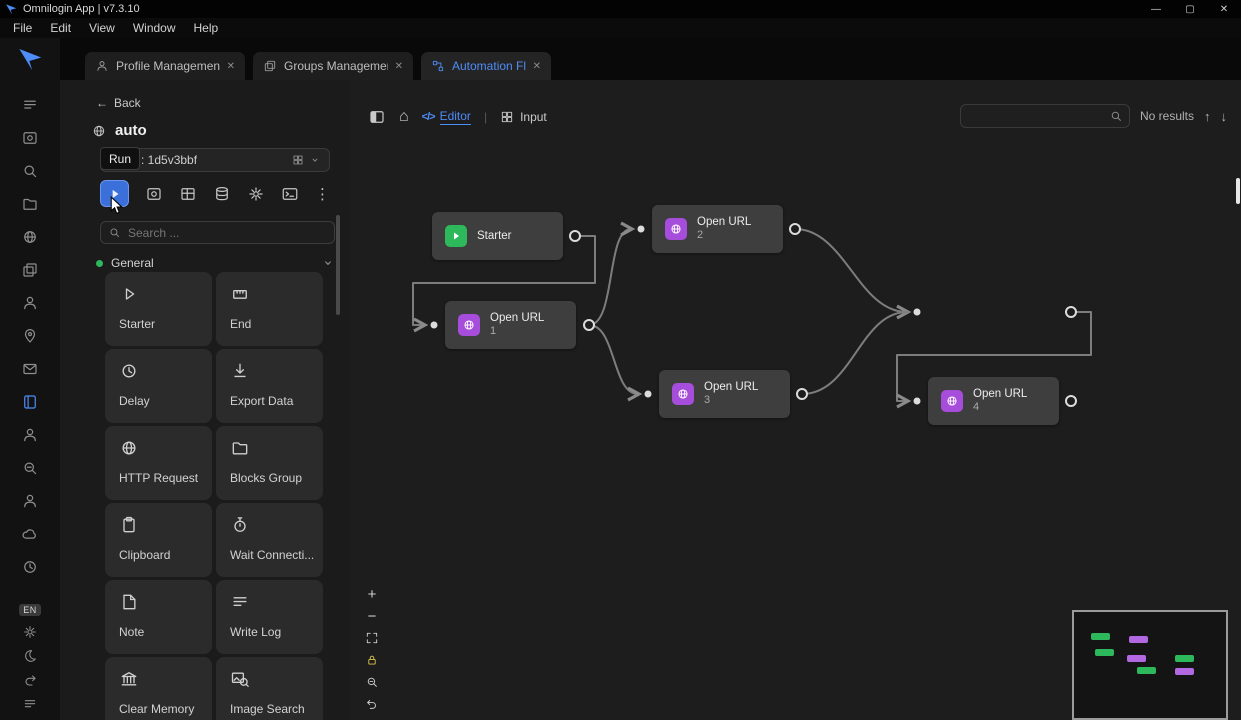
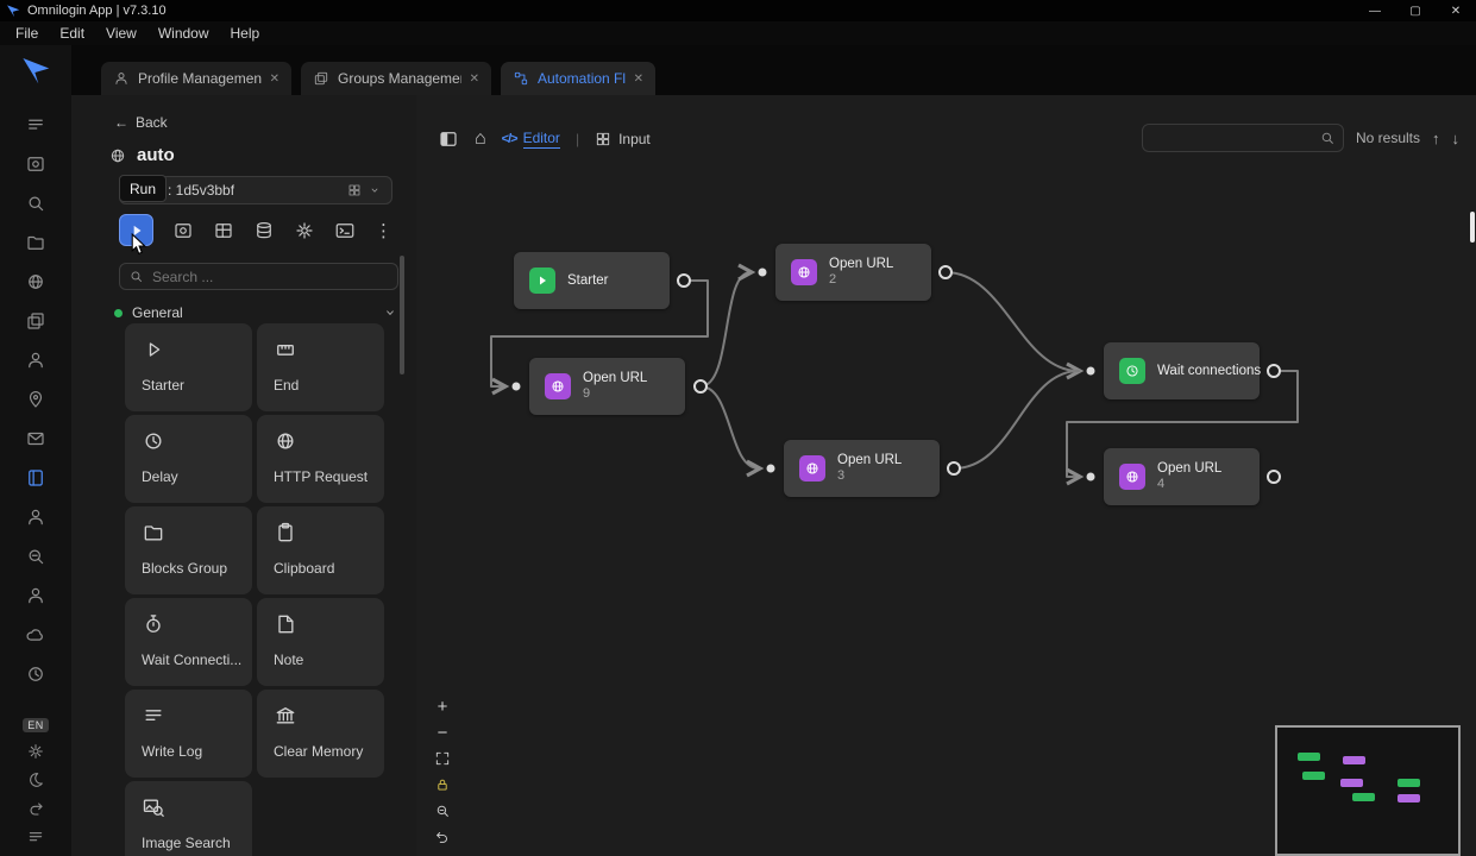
  Omnilogin App | v7.3.10
  —
  ▢
  ✕
  File
  Edit
  View
  Window
  Help
  EN
  Profile Managemen
  ✕
  Groups Manageme
  ✕
  Automation Fl
  ✕
  ←
  Back
  auto
  : 1d5v3bbf
  Run
  ⋮
  Search ...
  General
  Starter
  End
  Delay
- Export Data
  HTTP Request
  Blocks Group
  Clipboard
  Wait Connecti...
  Note
  Write Log
  Clear Memory
  Image Search
  ⌂
  </>
  Editor
  |
  Input
  No results
  ↑
  ↓
  Starter
  Open URL
  2
  Open URL
- 1
+ 9
  Open URL
  3
+ Wait connections
  Open URL
  4
  +
  −
